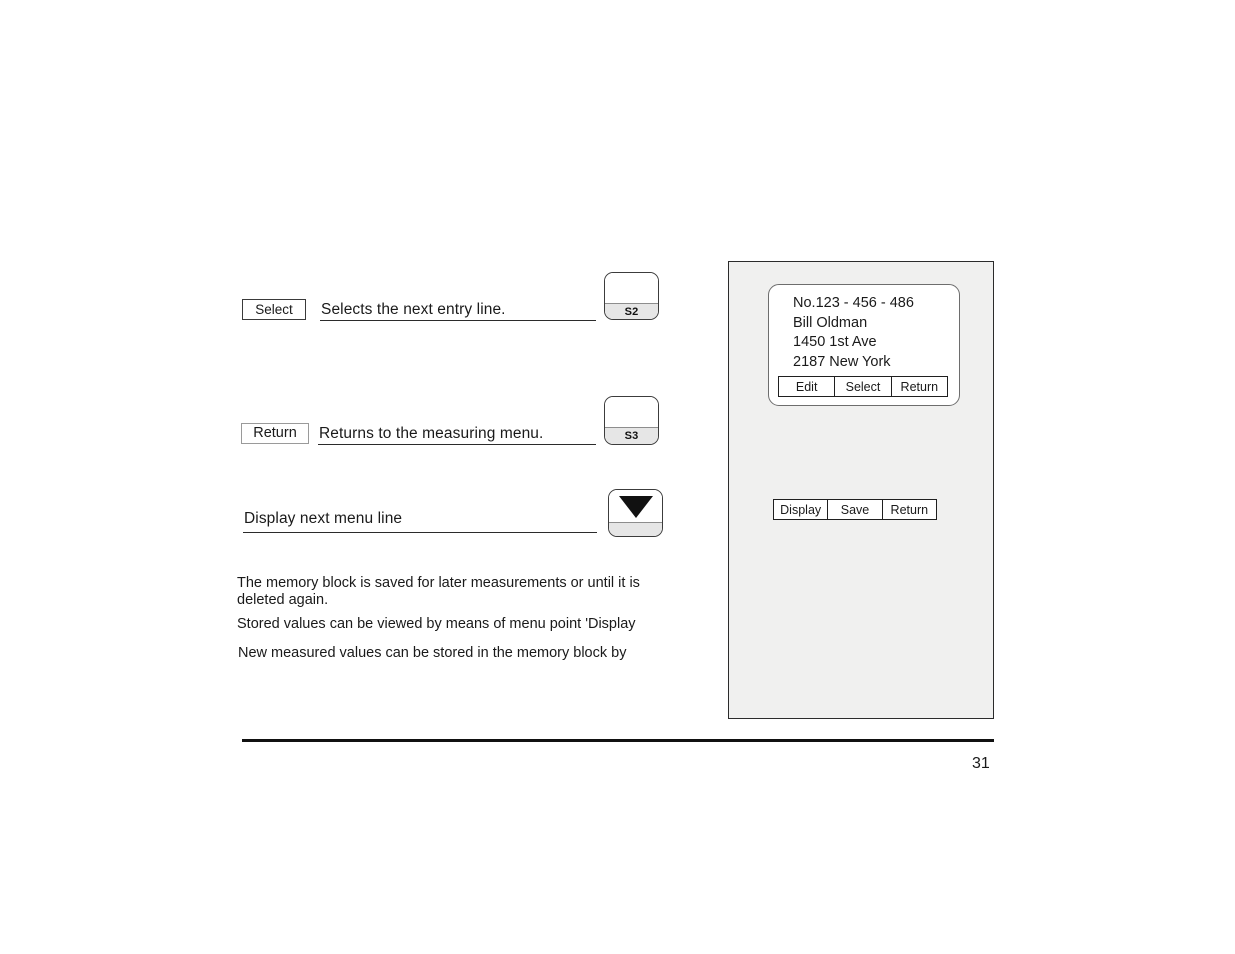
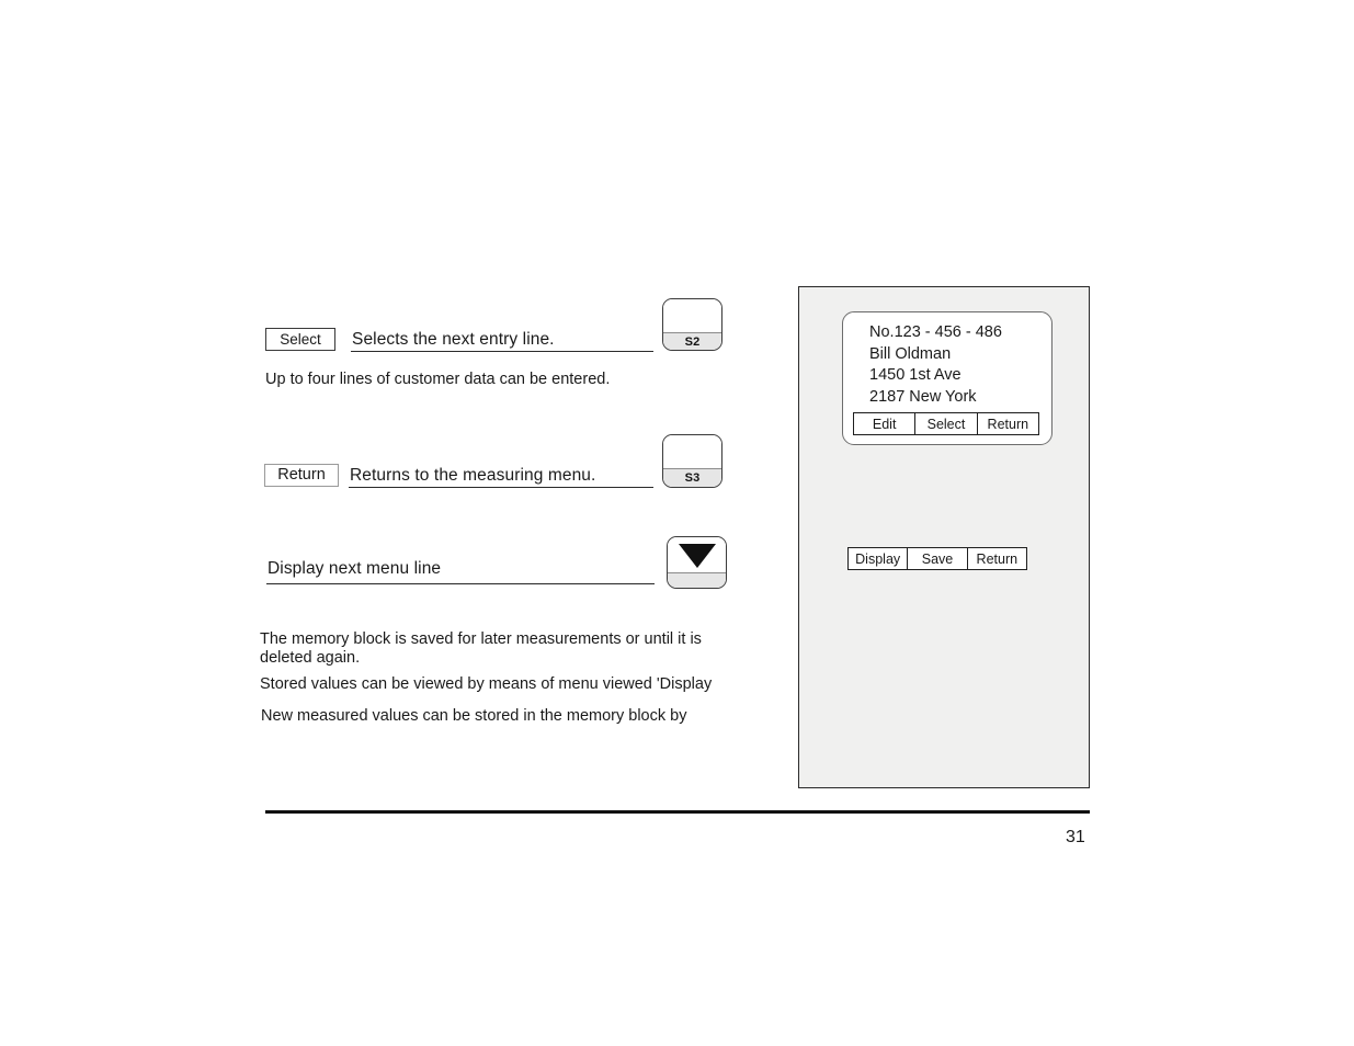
  Select
  Selects the next entry line.
  S2
+ Up to four lines of customer data can be entered.
  Return
  Returns to the measuring menu.
  S3
  Display next menu line
  The memory block is saved for later measurements or until it is
  deleted again.
- Stored values can be viewed by means of menu point 'Display
+ Stored values can be viewed by means of menu viewed 'Display
  New measured values can be stored in the memory block by
  No.123 - 456 - 486
  Bill Oldman
  1450 1st Ave
  2187 New York
  Edit
  Select
  Return
  Display
  Save
  Return
  31
